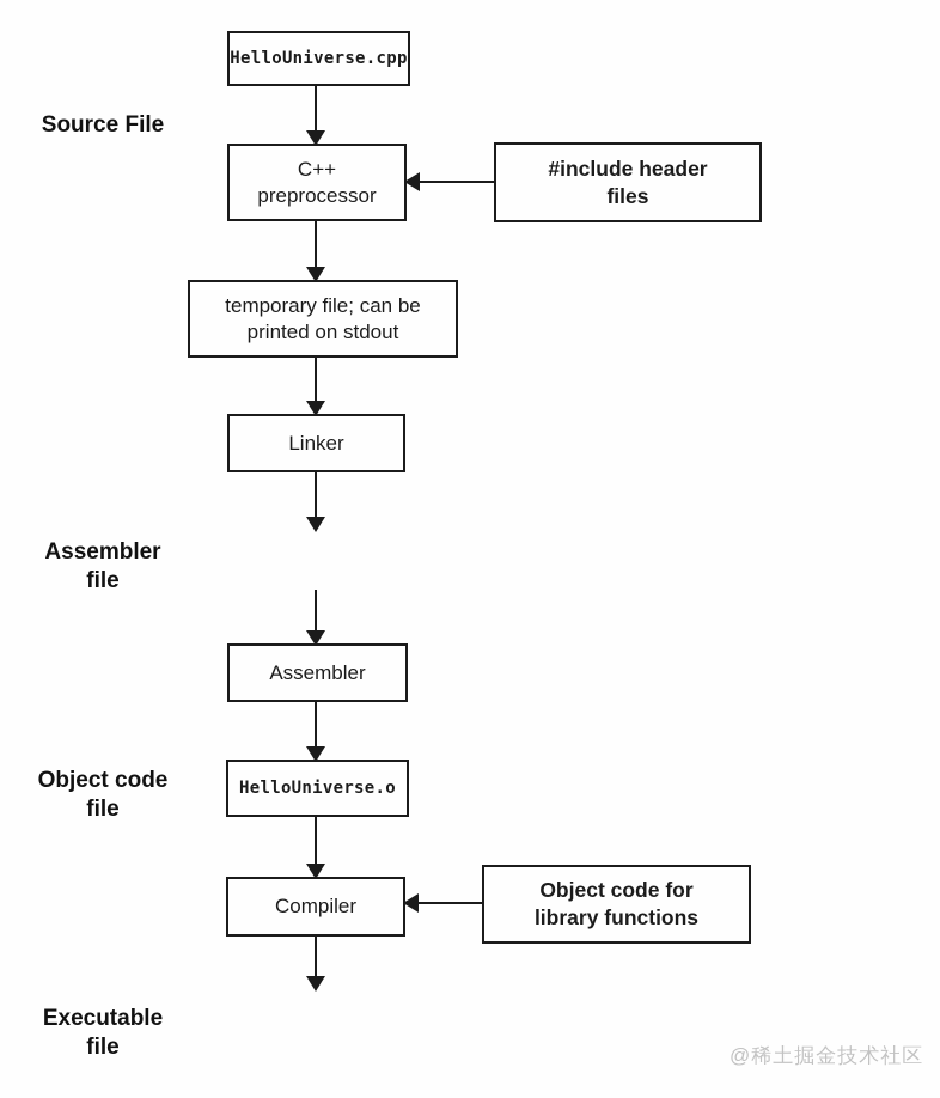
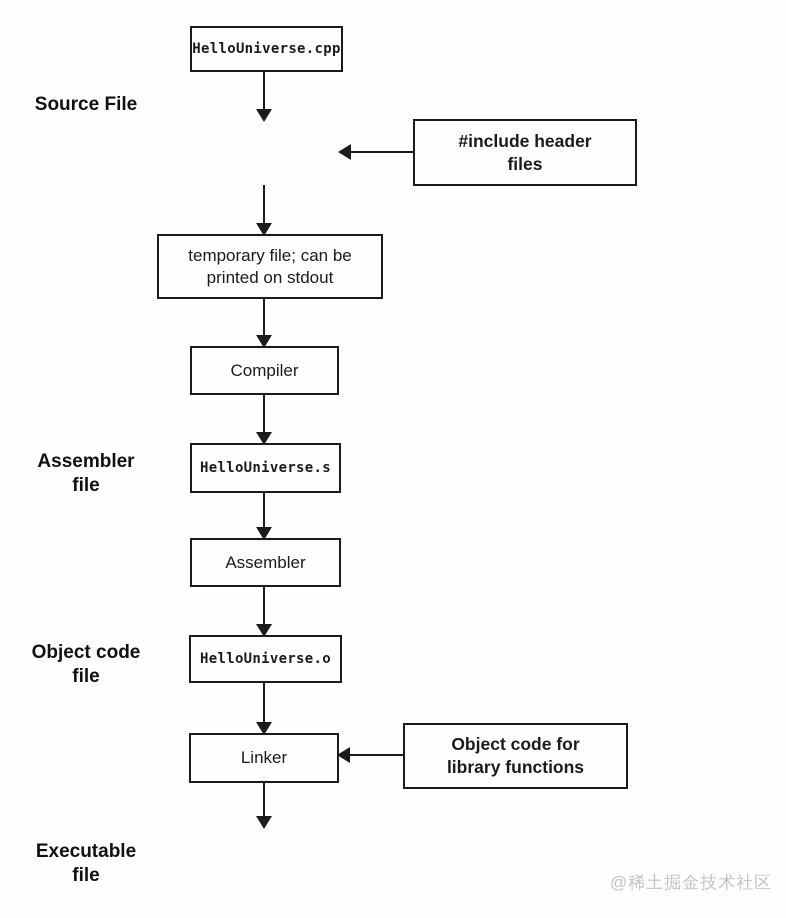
  HelloUniverse.cpp
- C++
- preprocessor
  temporary file; can be
  printed on stdout
- Linker
+ Compiler
+ HelloUniverse.s
  Assembler
  HelloUniverse.o
- Compiler
+ Linker
  #include header
  files
  Object code for
  library functions
  Source File
  Assembler
  file
  Object code
  file
  Executable
  file
  @稀土掘金技术社区
